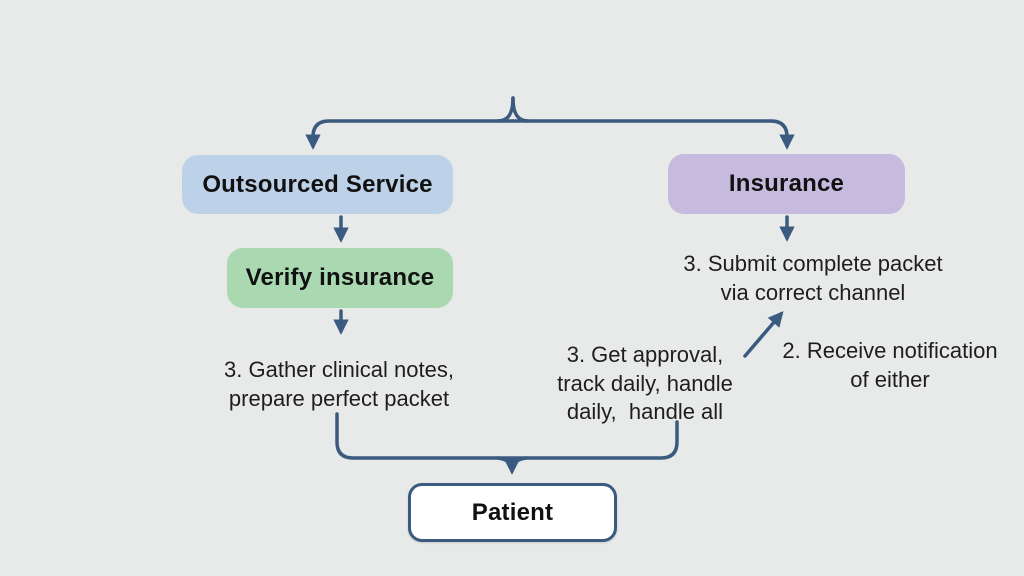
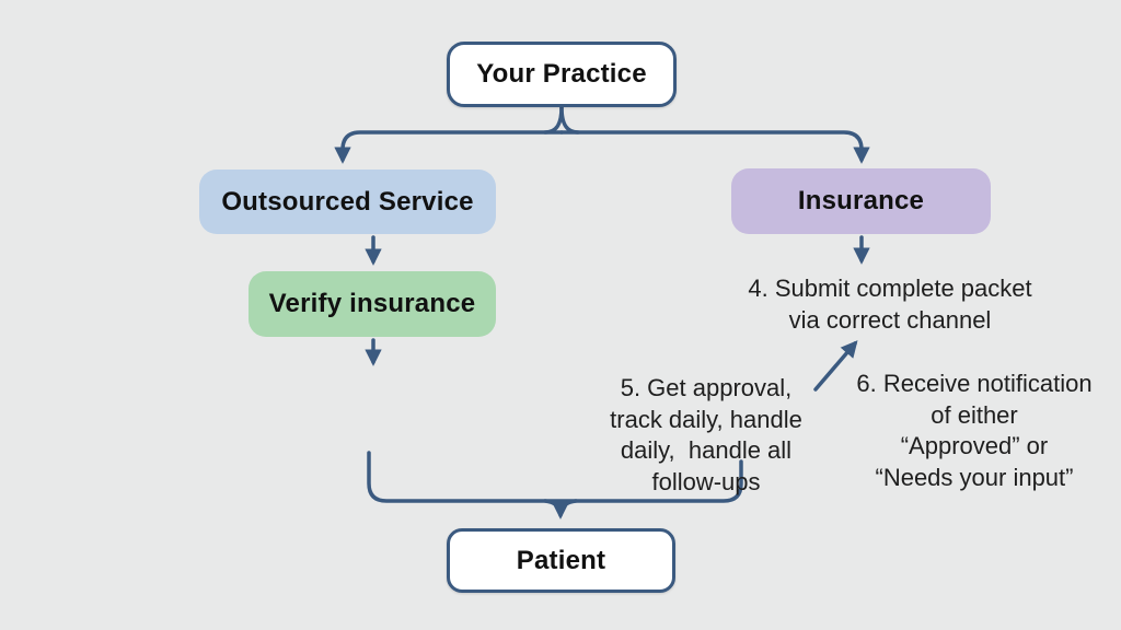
+ Your Practice
  Outsourced Service
  Insurance
  Verify insurance
  Patient
- 3. Gather clinical notes,
- prepare perfect packet
- 3. Submit complete packet
+ 4. Submit complete packet
  via correct channel
- 3. Get approval,
+ 5. Get approval,
  track daily, handle
  daily, handle all
+ follow-ups
- 2. Receive notification
+ 6. Receive notification
  of either
+ “Approved” or
+ “Needs your input”
